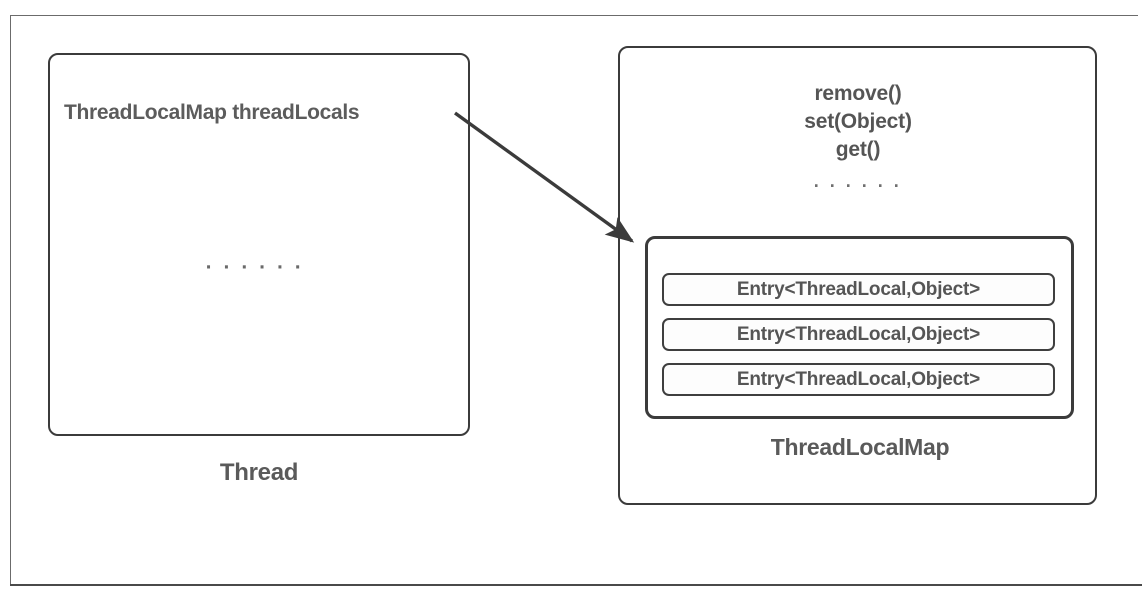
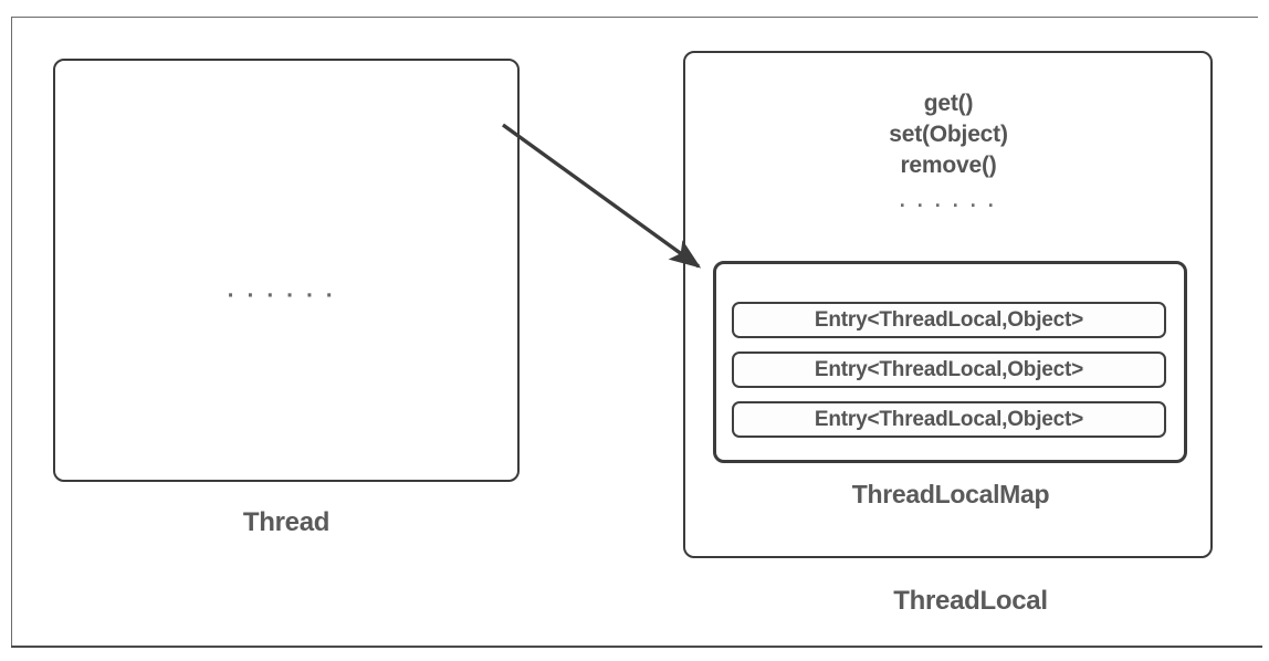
- ThreadLocalMap threadLocals
  · · · · · ·
  Thread
- remove()
+ get()
  set(Object)
- get()
+ remove()
  · · · · · ·
  Entry<ThreadLocal,Object>
  Entry<ThreadLocal,Object>
  Entry<ThreadLocal,Object>
  ThreadLocalMap
+ ThreadLocal
